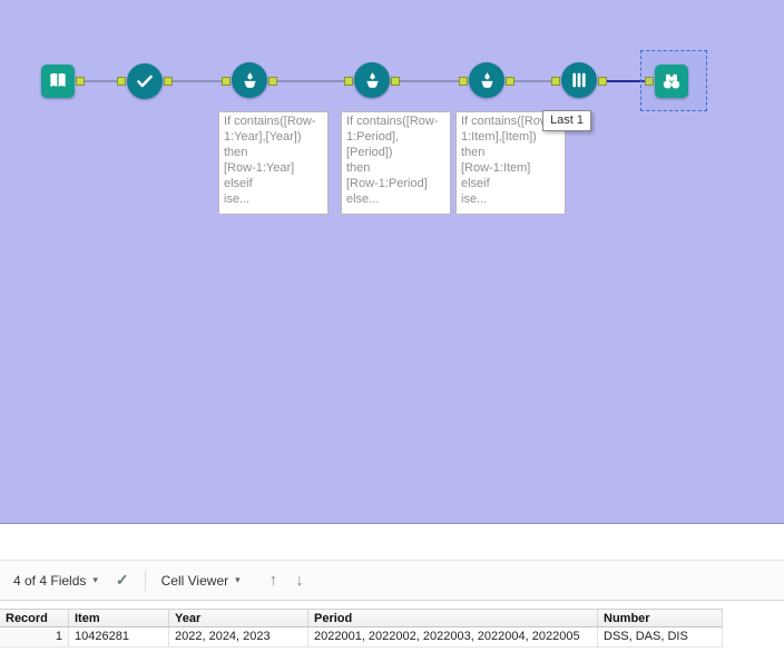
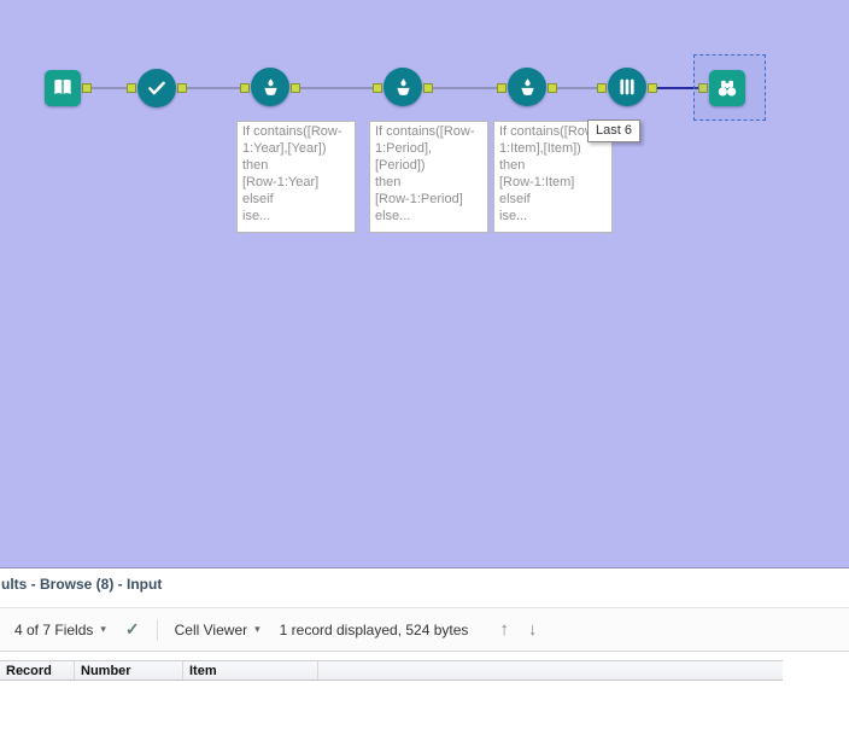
  If contains([Row-
  1:Year],[Year])
  then
  [Row-1:Year]
  elseif
  ise...
  If contains([Row-
  1:Period],
  [Period])
  then
  [Row-1:Period]
  else...
  If contains([Ro
  1:Item],[Item])
  then
  [Row-1:Item]
  elseif
  ise...
- Last 1
+ Last 6
+ ults - Browse (8) - Input
- 4 of 4 Fields
+ 4 of 7 Fields
  ▾
  ✓
  Cell Viewer
  ▾
+ 1 record displayed, 524 bytes
  ↑
  ↓
  Record
- Item
+ Number
- Year
- Period
- Number
+ Item
- 1
- 10426281
- 2022, 2024, 2023
- 2022001, 2022002, 2022003, 2022004, 2022005
- DSS, DAS, DIS
